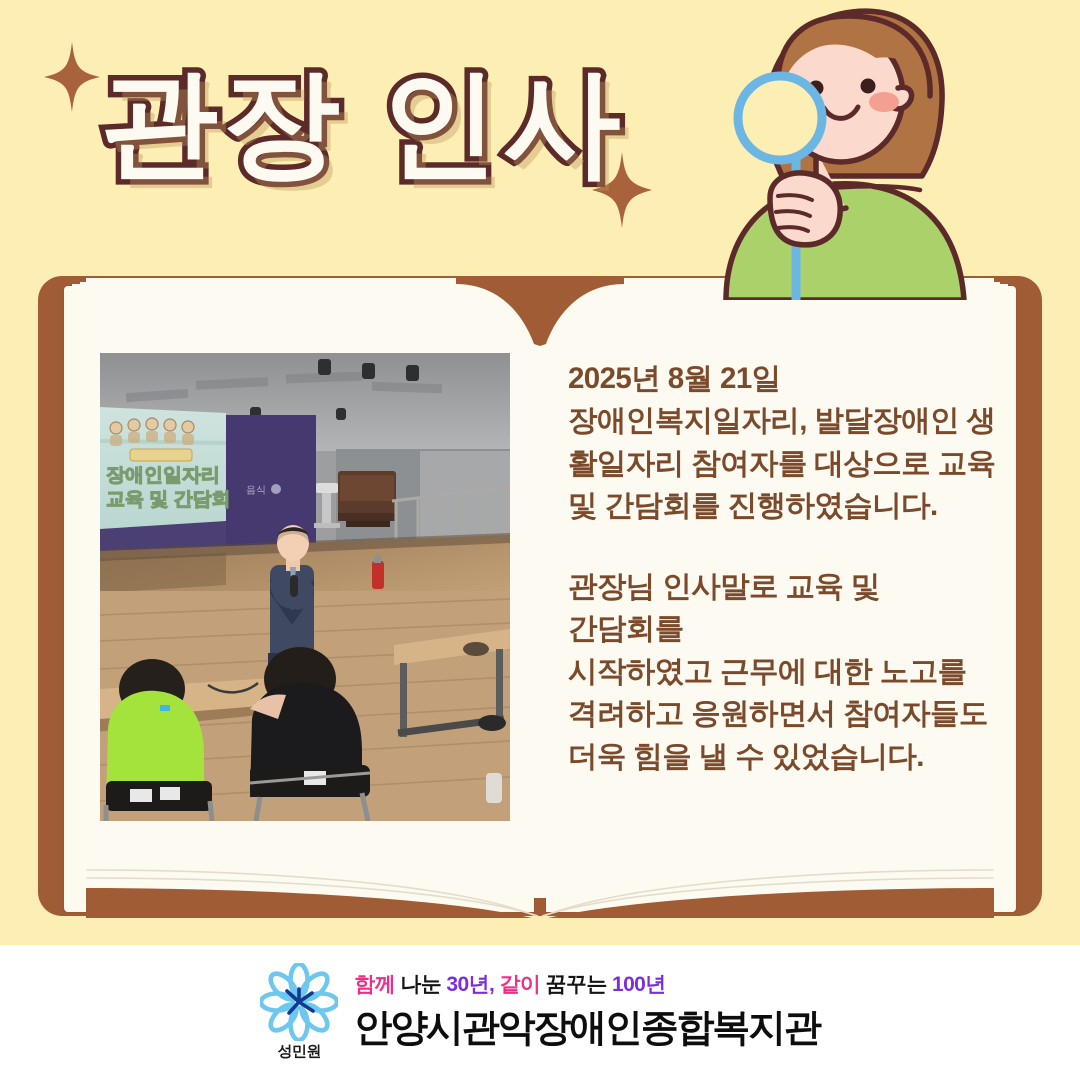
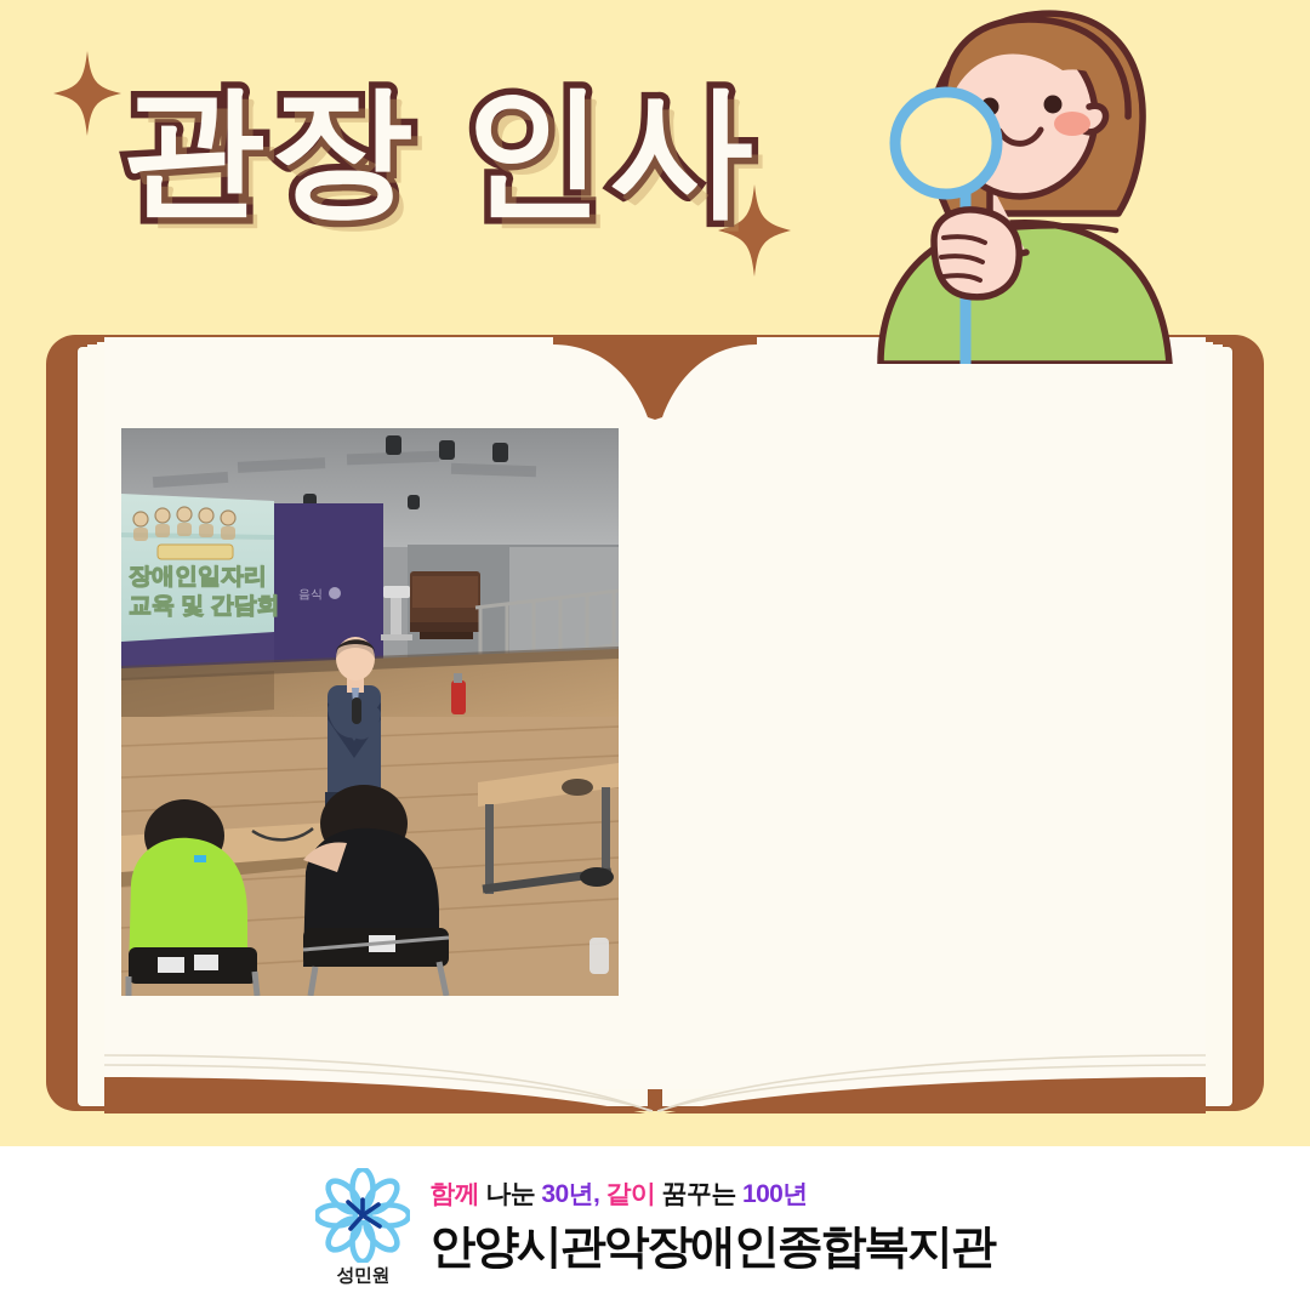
  음식
  장애인일자리
  교육 및 간담회
- 2025년 8월 21일
- 장애인복지일자리, 발달장애인 생
- 활일자리 참여자를 대상으로 교육
- 및 간담회를 진행하였습니다.
- 관장님 인사말로 교육 및 간담회를
- 시작하였고 근무에 대한 노고를
- 격려하고 응원하면서 참여자들도
- 더욱 힘을 낼 수 있었습니다.
  성민원
  함께 나눈 30년, 같이 꿈꾸는 100년
  안양시관악장애인종합복지관
  관장 인사
